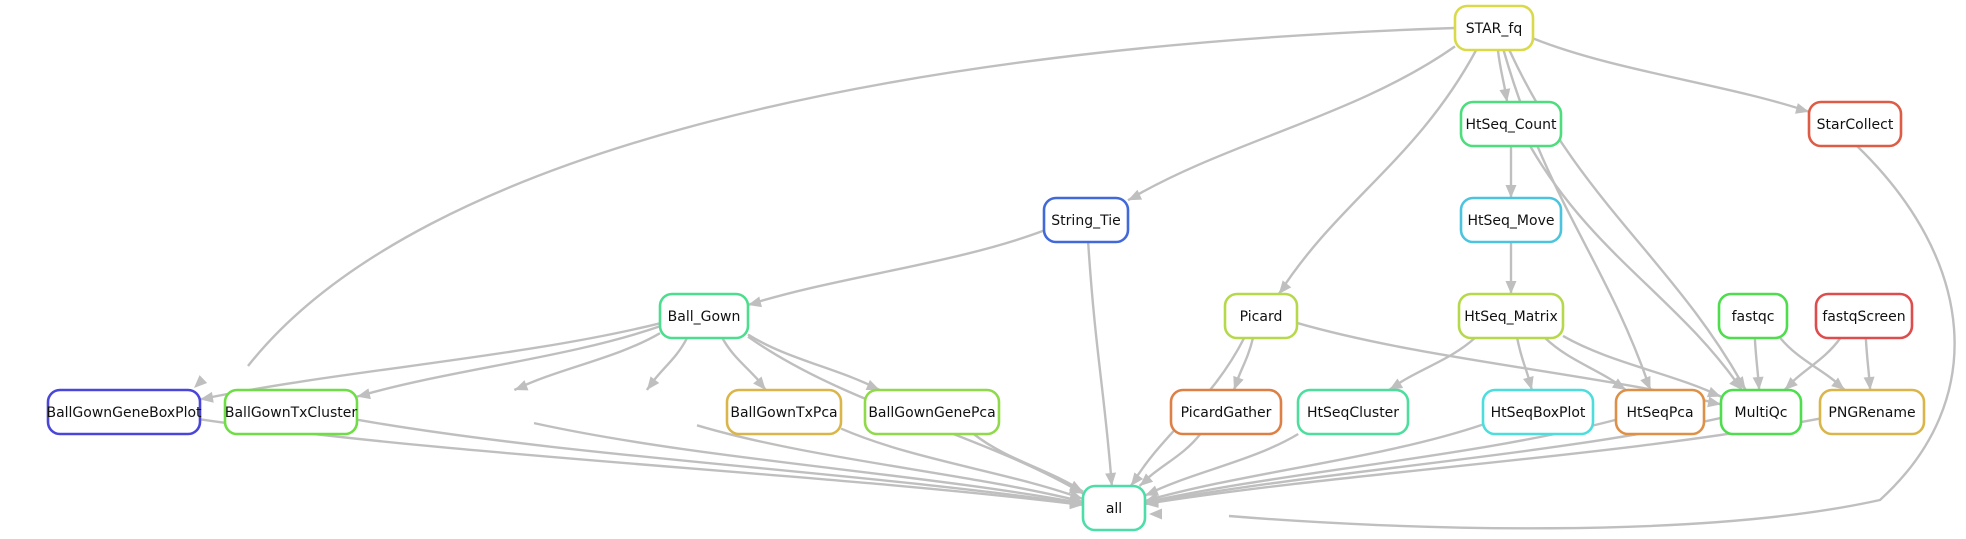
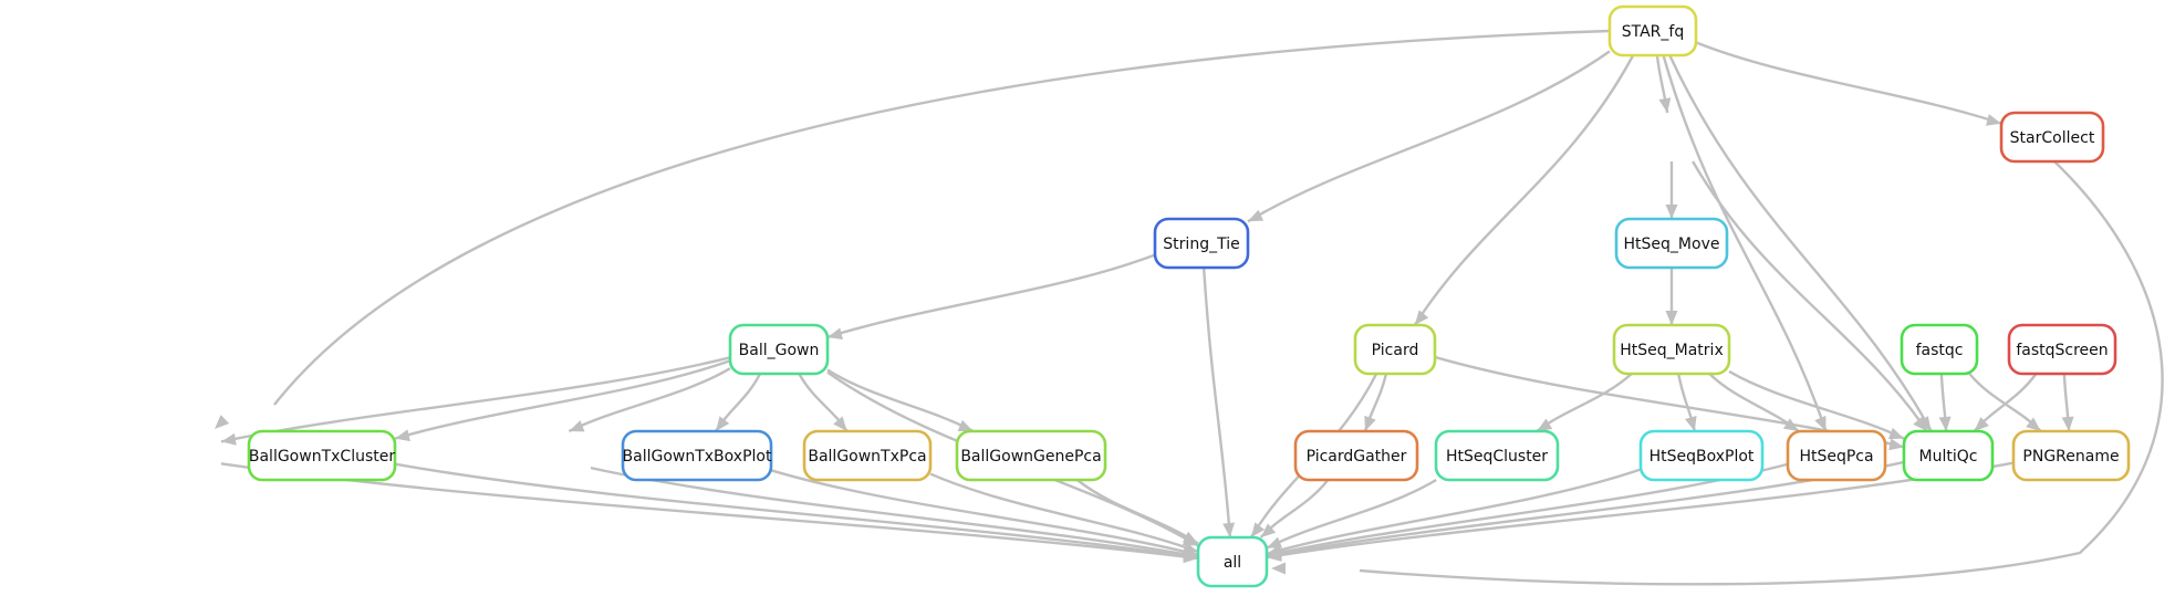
  STAR_fq
- HtSeq_Count
  StarCollect
  String_Tie
  HtSeq_Move
  Ball_Gown
  Picard
  HtSeq_Matrix
  fastqc
  fastqScreen
- BallGownGeneBoxPlot
  BallGownTxCluster
+ BallGownTxBoxPlot
  BallGownTxPca
  BallGownGenePca
  PicardGather
  HtSeqCluster
  HtSeqBoxPlot
  HtSeqPca
  MultiQc
  PNGRename
  all
